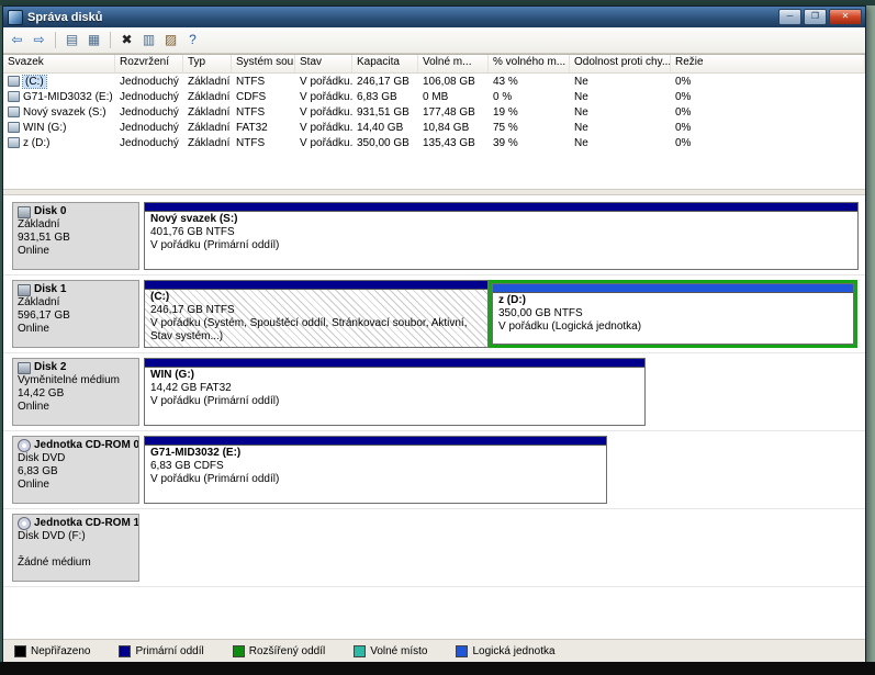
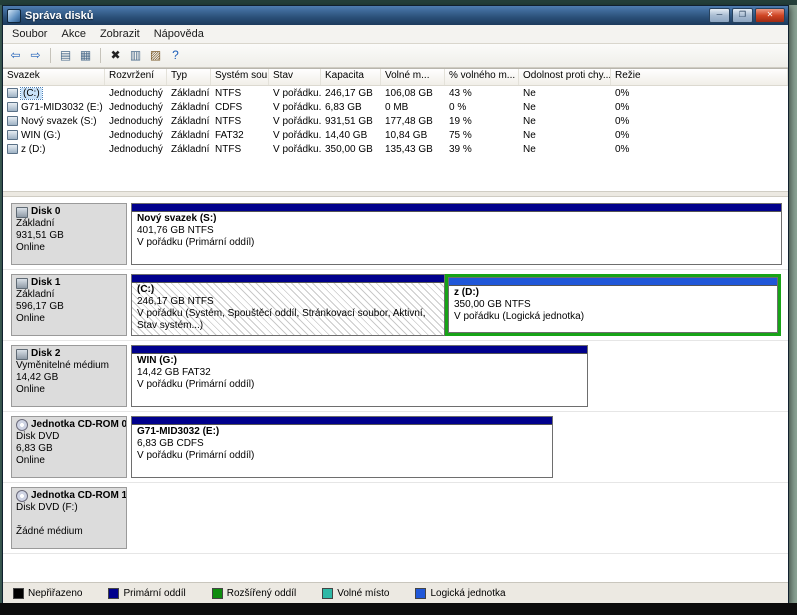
  Správa disků
  ─
  ❐
  ✕
+ Soubor
+ Akce
+ Zobrazit
+ Nápověda
  ⇦
  ⇨
  ▤
  ▦
  ✖
  ▥
  ▨
  ?
  Svazek
  Rozvržení
  Typ
  Systém sou.
  Stav
  Kapacita
  Volné m...
  % volného m...
  Odolnost proti chy...
  Režie
  (C:)
  Jednoduchý
  Základní
  NTFS
  V pořádku.
  246,17 GB
  106,08 GB
  43 %
  Ne
  0%
  G71-MID3032 (E:)
  Jednoduchý
  Základní
  CDFS
  V pořádku.
  6,83 GB
  0 MB
  0 %
  Ne
  0%
  Nový svazek (S:)
  Jednoduchý
  Základní
  NTFS
  V pořádku.
  931,51 GB
  177,48 GB
  19 %
  Ne
  0%
  WIN (G:)
  Jednoduchý
  Základní
  FAT32
  V pořádku.
  14,40 GB
  10,84 GB
  75 %
  Ne
  0%
  z (D:)
  Jednoduchý
  Základní
  NTFS
  V pořádku.
  350,00 GB
  135,43 GB
  39 %
  Ne
  0%
  Disk 0
  Základní
  931,51 GB
  Online
  Nový svazek (S:)
  401,76 GB NTFS
  V pořádku (Primární oddíl)
  Disk 1
  Základní
  596,17 GB
  Online
  (C:)
  246,17 GB NTFS
  V pořádku (Systém, Spouštěcí oddíl, Stránkovací soubor, Aktivní, Stav systém...)
  z (D:)
  350,00 GB NTFS
  V pořádku (Logická jednotka)
  Disk 2
  Vyměnitelné médium
  14,42 GB
  Online
  WIN (G:)
  14,42 GB FAT32
  V pořádku (Primární oddíl)
  Jednotka CD-ROM 0
  Disk DVD
  6,83 GB
  Online
  G71-MID3032 (E:)
  6,83 GB CDFS
  V pořádku (Primární oddíl)
  Jednotka CD-ROM 1
  Disk DVD (F:)
  Žádné médium
  Nepřiřazeno
  Primární oddíl
  Rozšířený oddíl
  Volné místo
  Logická jednotka
